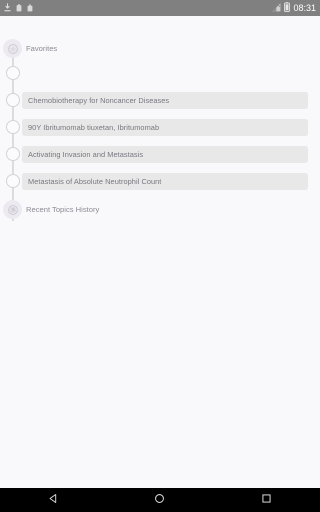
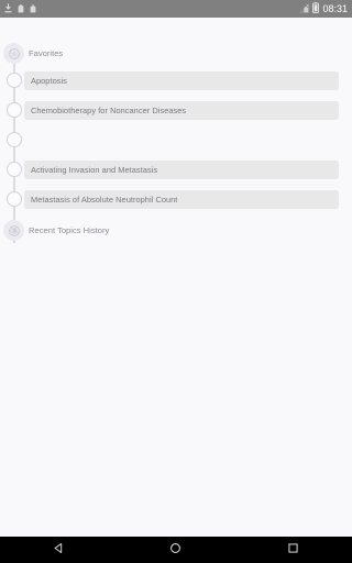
  08:31
  Favorites
+ Apoptosis
  Chemobiotherapy for Noncancer Diseases
- 90Y Ibritumomab tiuxetan, Ibritumomab
  Activating Invasion and Metastasis
  Metastasis of Absolute Neutrophil Count
  Recent Topics History
